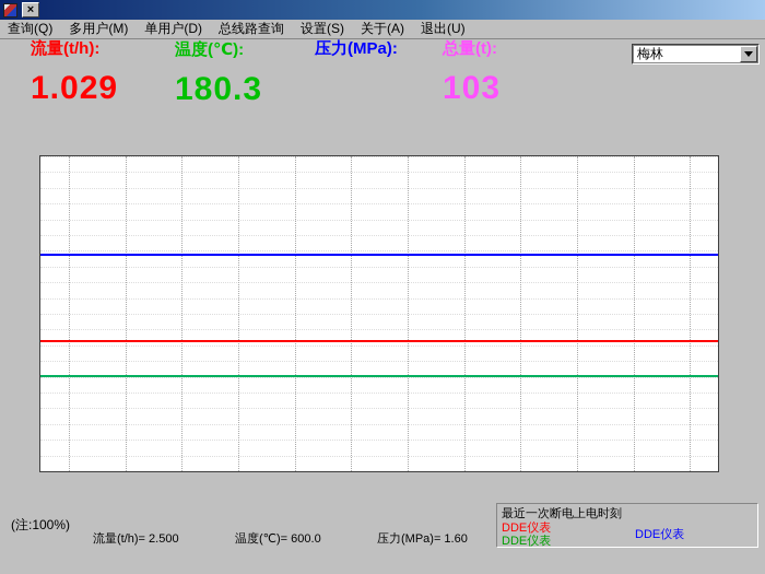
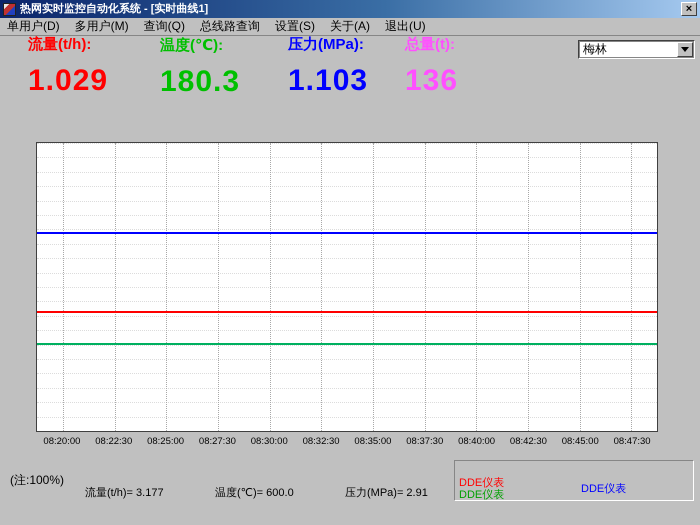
+ 热网实时监控自动化系统 - [实时曲线1]
  ×
- 查询(Q)
+ 单用户(D)
  多用户(M)
- 单用户(D)
+ 查询(Q)
  总线路查询
  设置(S)
  关于(A)
  退出(U)
  流量(t/h):
  1.029
  温度(℃):
  180.3
  压力(MPa):
+ 1.103
  总量(t):
- 103
+ 136
  梅林
+ 08:20:00
+ 08:22:30
+ 08:25:00
+ 08:27:30
+ 08:30:00
+ 08:32:30
+ 08:35:00
+ 08:37:30
+ 08:40:00
+ 08:42:30
+ 08:45:00
+ 08:47:30
  (注:100%)
- 流量(t/h)= 2.500
+ 流量(t/h)= 3.177
  温度(℃)= 600.0
- 压力(MPa)= 1.60
+ 压力(MPa)= 2.91
- 最近一次断电上电时刻
  DDE仪表
  DDE仪表
  DDE仪表
